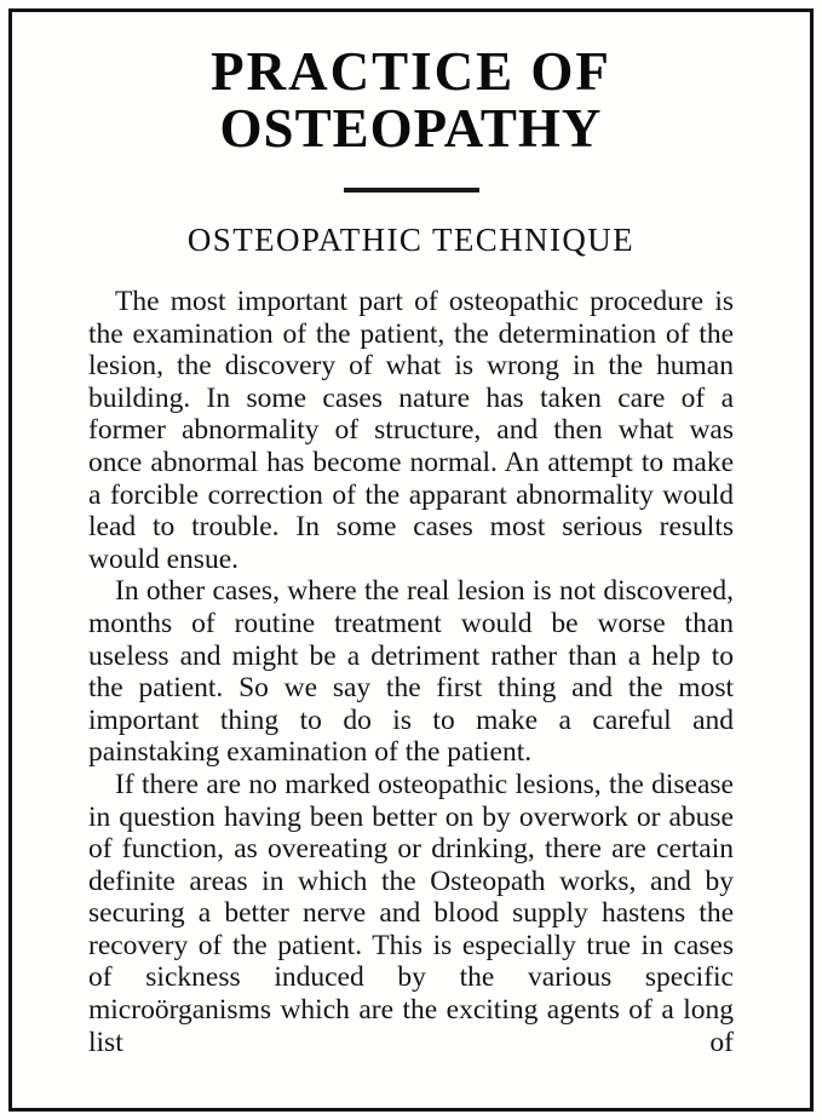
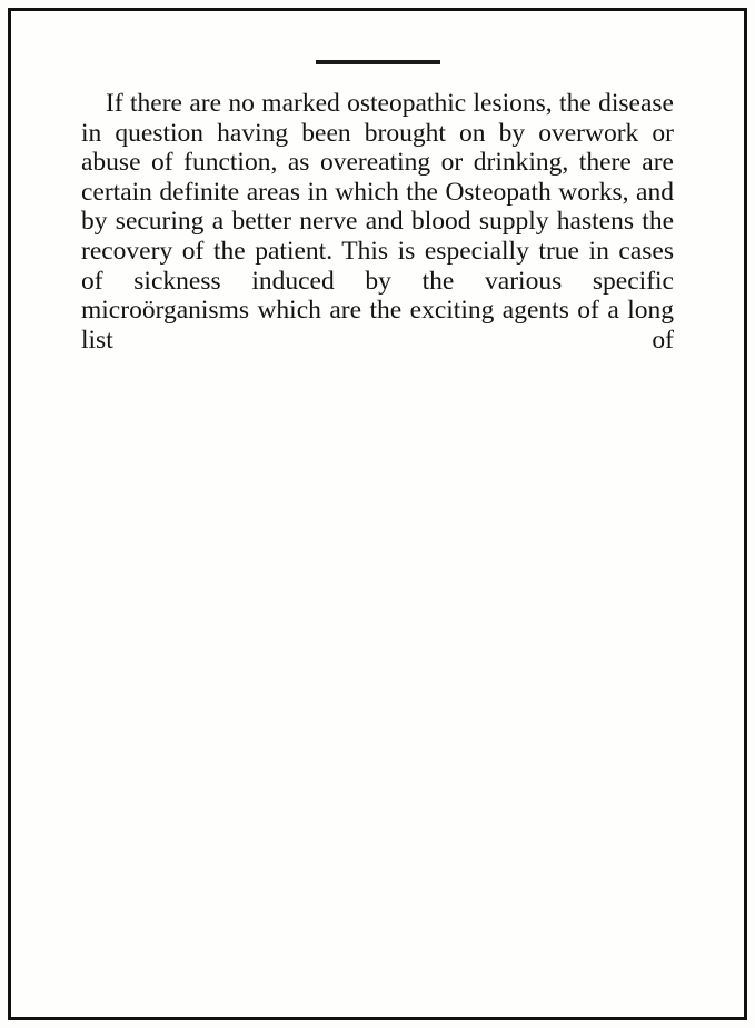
- PRACTICE OF
- OSTEOPATHY
- OSTEOPATHIC TECHNIQUE
- The most important part of osteopathic procedure is the examination of the patient, the determination of the lesion, the discovery of what is wrong in the human building. In some cases nature has taken care of a former abnormality of structure, and then what was once abnormal has become normal. An attempt to make a forcible correction of the apparant abnormality would lead to trouble. In some cases most serious results would ensue.
- In other cases, where the real lesion is not discovered, months of routine treatment would be worse than useless and might be a detriment rather than a help to the patient. So we say the first thing and the most important thing to do is to make a careful and painstaking examination of the patient.
- If there are no marked osteopathic lesions, the disease in question having been better on by overwork or abuse of function, as overeating or drinking, there are certain definite areas in which the Osteopath works, and by securing a better nerve and blood supply hastens the recovery of the patient. This is especially true in cases of sickness induced by the various specific microörganisms which are the exciting agents of a long list of
+ If there are no marked osteopathic lesions, the disease in question having been brought on by overwork or abuse of function, as overeating or drinking, there are certain definite areas in which the Osteopath works, and by securing a better nerve and blood supply hastens the recovery of the patient. This is especially true in cases of sickness induced by the various specific microörganisms which are the exciting agents of a long list of
